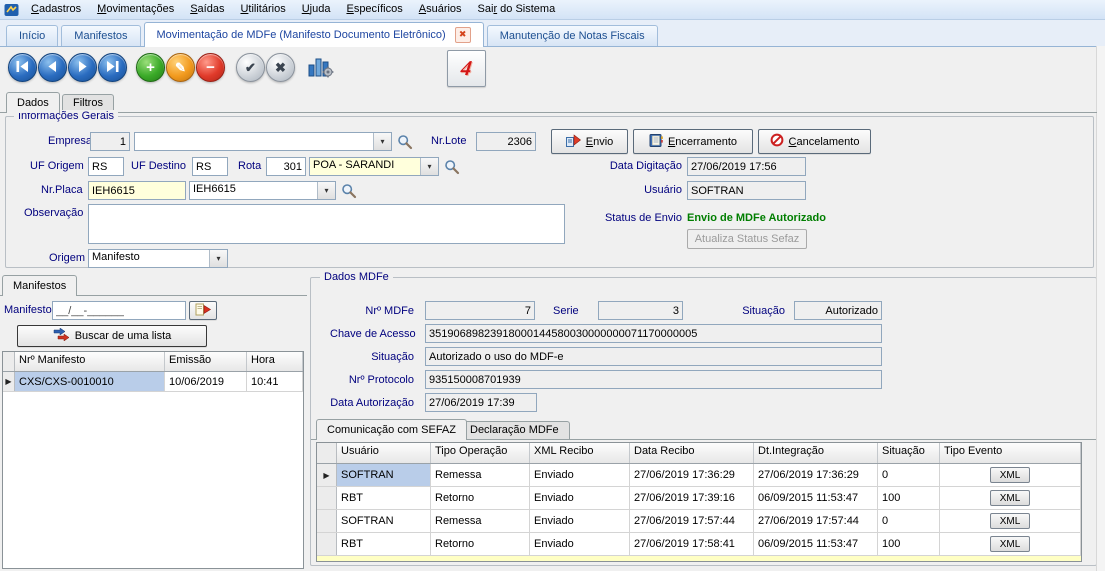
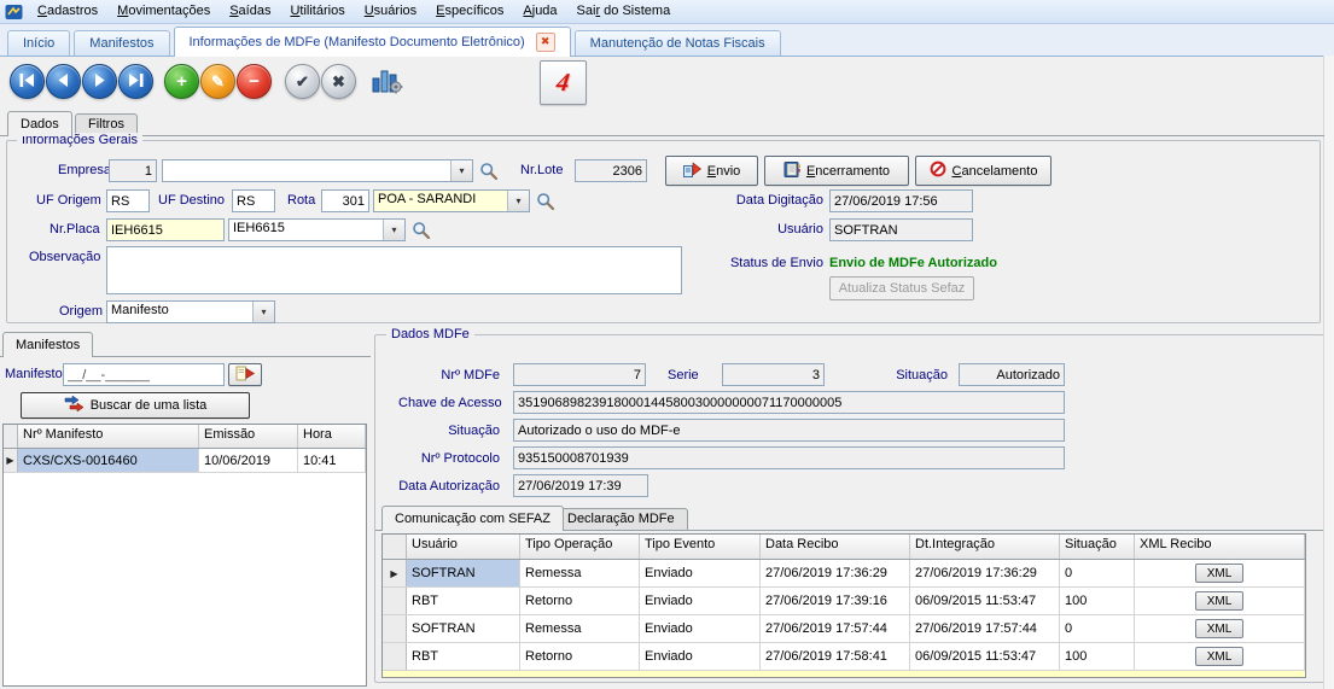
  Cadastros
  Movimentações
  Saídas
  Utilitários
- Ujuda
+ Usuários
  Específicos
- Asuários
+ Ajuda
  Sair do Sistema
  Início
  Manifestos
- Movimentação de MDFe (Manifesto Documento Eletrônico)
+ Informações de MDFe (Manifesto Documento Eletrônico)
  ✖
  Manutenção de Notas Fiscais
  +
  ✎
  −
  ✔
  ✖
  Dados
  Filtros
  Informações Gerais
  Empresa
  1
  ▾
  Nr.Lote
  2306
  Envio
  Encerramento
  Cancelamento
  UF Origem
  RS
  UF Destino
  RS
  Rota
  301
  POA - SARANDI
  ▾
  Data Digitação
  27/06/2019 17:56
  Nr.Placa
  IEH6615
  IEH6615
  ▾
  Usuário
  SOFTRAN
  Observação
  Status de Envio
  Envio de MDFe Autorizado
  Atualiza Status Sefaz
  Origem
  Manifesto
  ▾
  Manifestos
  Manifesto
  __/__-______
  Buscar de uma lista
  Nrº Manifesto
  Emissão
  Hora
  ▶
- CXS/CXS-0010010
+ CXS/CXS-0016460
  10/06/2019
  10:41
  Dados MDFe
  Nrº MDFe
  7
  Serie
  3
  Situação
  Autorizado
  Chave de Acesso
  35190689823918000144580030000000071170000005
  Situação
  Autorizado o uso do MDF-e
  Nrº Protocolo
  935150008701939
  Data Autorização
  27/06/2019 17:39
  Comunicação com SEFAZ
  Declaração MDFe
  Usuário
  Tipo Operação
- XML Recibo
+ Tipo Evento
  Data Recibo
  Dt.Integração
  Situação
- Tipo Evento
+ XML Recibo
  ▶
  SOFTRAN
  Remessa
  Enviado
  27/06/2019 17:36:29
  27/06/2019 17:36:29
  0
  XML
  RBT
  Retorno
  Enviado
  27/06/2019 17:39:16
  06/09/2015 11:53:47
  100
  XML
  SOFTRAN
  Remessa
  Enviado
  27/06/2019 17:57:44
  27/06/2019 17:57:44
  0
  XML
  RBT
  Retorno
  Enviado
  27/06/2019 17:58:41
  06/09/2015 11:53:47
  100
  XML
